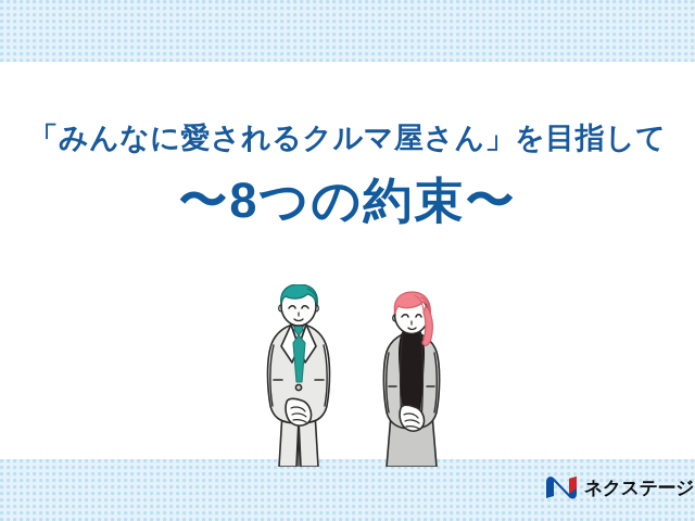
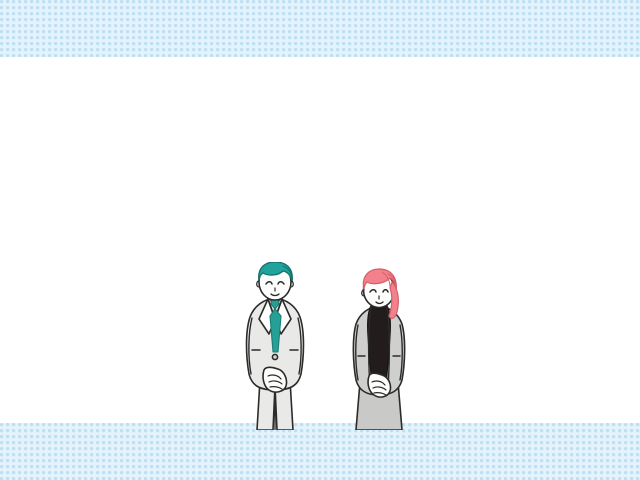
- 「みんなに愛されるクルマ屋さん」を目指して
- 〜8つの約束〜
- ネクステージ
